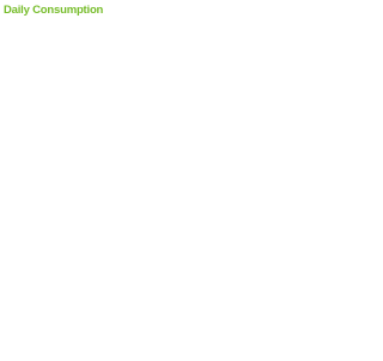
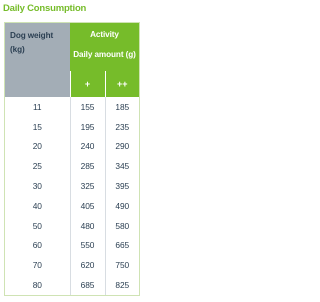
  Daily Consumption
+ Dog weight (kg)	Activity Daily amount (g)
+ +	++
+ 11	155	185
+ 15	195	235
+ 20	240	290
+ 25	285	345
+ 30	325	395
+ 40	405	490
+ 50	480	580
+ 60	550	665
+ 70	620	750
+ 80	685	825
